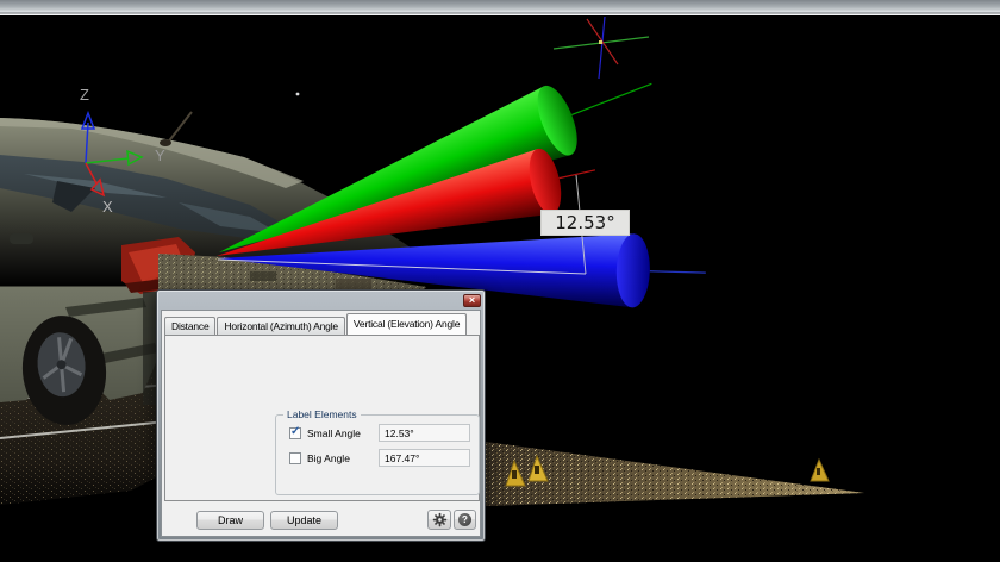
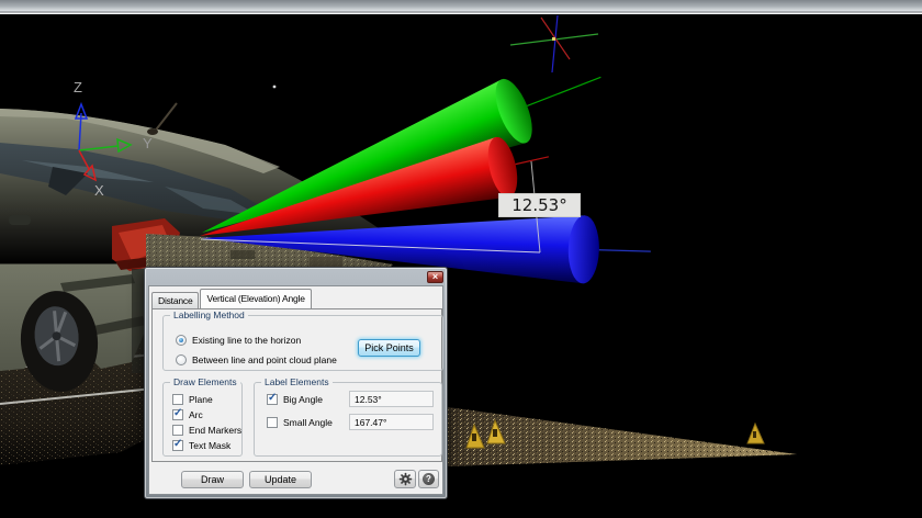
  Z
  Y
  X
  12.53°
  ×
  Distance
- Horizontal (Azimuth) Angle
  Vertical (Elevation) Angle
+ Labelling Method
+ Existing line to the horizon
+ Between line and point cloud plane
+ Pick Points
+ Draw Elements
+ Plane
+ Arc
+ End Markers
+ Text Mask
  Label Elements
- Small Angle
+ Big Angle
  12.53°
- Big Angle
+ Small Angle
  167.47°
  Draw
  Update
  ?
